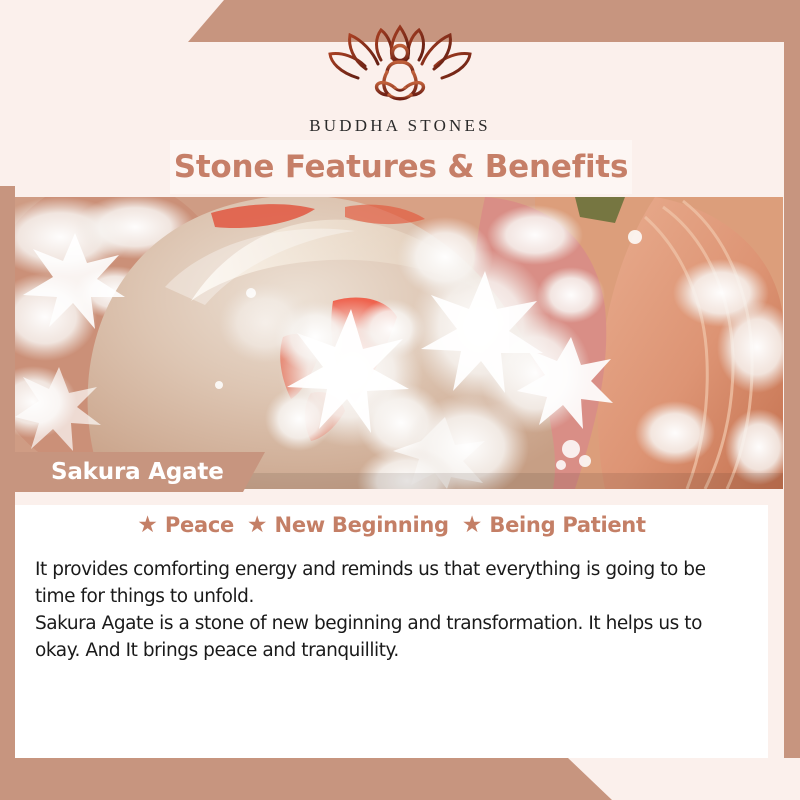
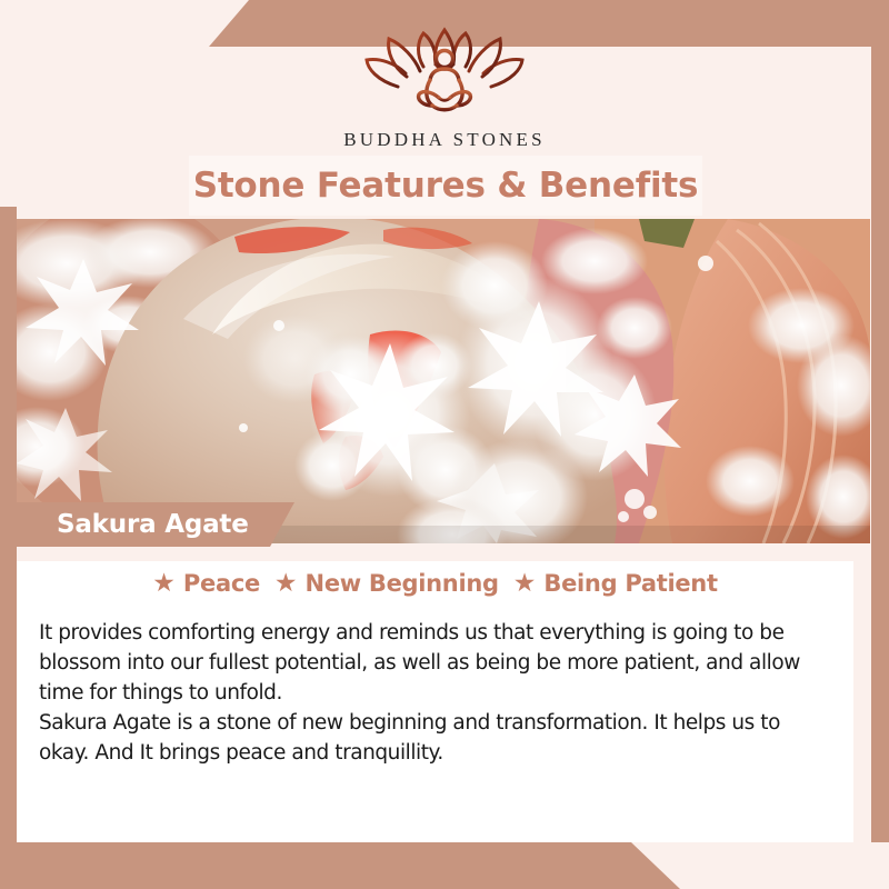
  BUDDHA STONES
  Stone Features & Benefits
  Sakura Agate
  ★
  Peace
  ★
  New Beginning
  ★
  Being Patient
  It provides comforting energy and reminds us that everything is going to be
+ blossom into our fullest potential, as well as being be more patient, and allow
  time for things to unfold.
  Sakura Agate is a stone of new beginning and transformation. It helps us to
  okay. And It brings peace and tranquillity.
